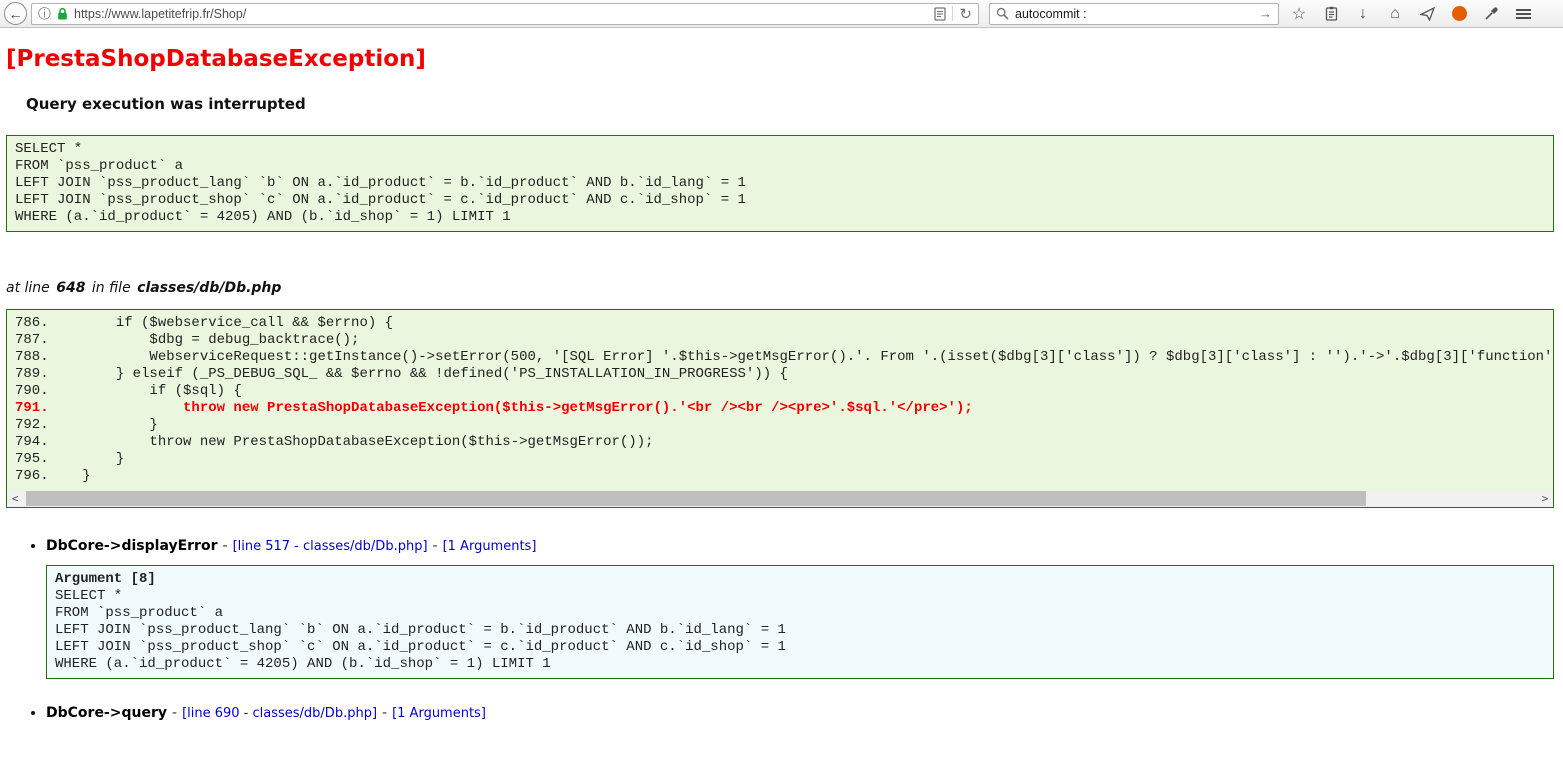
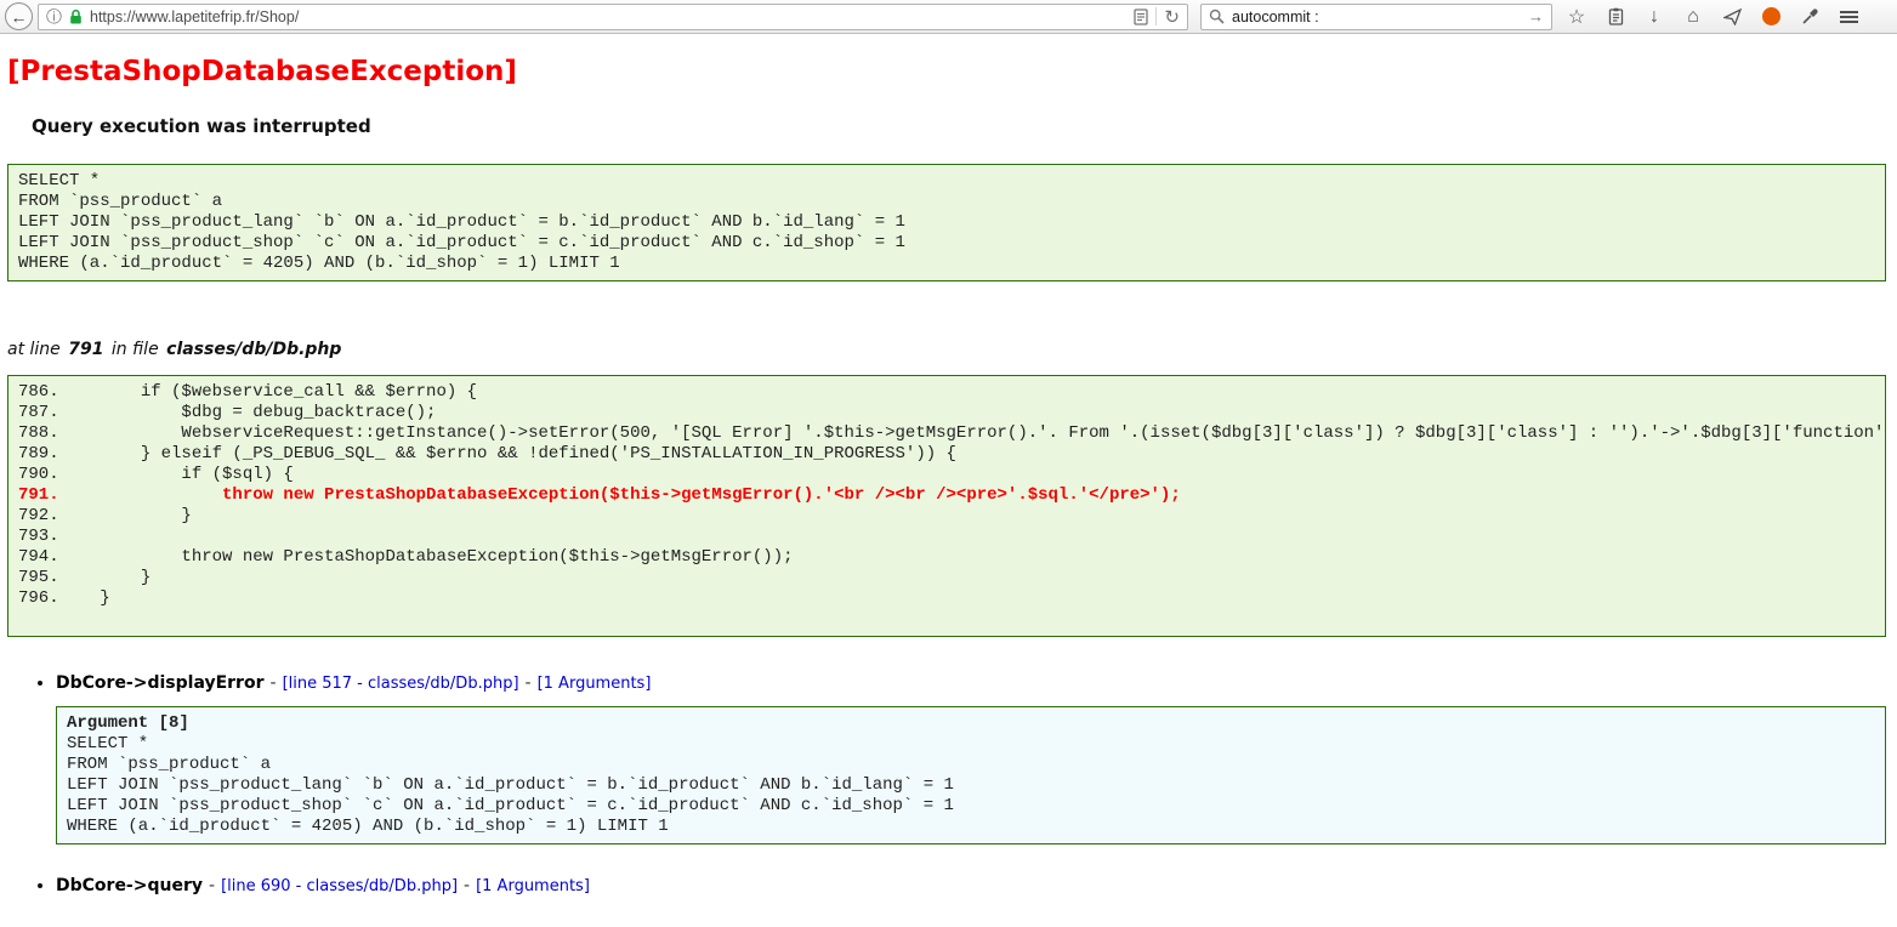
  ←
  ⓘ
  https://www.lapetitefrip.fr/Shop/
  ↻
  autocommit :
  →
  ☆
  ↓
  ⌂
  [PrestaShopDatabaseException]
  Query execution was interrupted
  SELECT *
  FROM `pss_product` a
  LEFT JOIN `pss_product_lang` `b` ON a.`id_product` = b.`id_product` AND b.`id_lang` = 1
  LEFT JOIN `pss_product_shop` `c` ON a.`id_product` = c.`id_product` AND c.`id_shop` = 1
  WHERE (a.`id_product` = 4205) AND (b.`id_shop` = 1) LIMIT 1
- at line 648 in file classes/db/Db.php
+ at line 791 in file classes/db/Db.php
  786. if ($webservice_call && $errno) {
  787. $dbg = debug_backtrace();
  788. WebserviceRequest::getInstance()->setError(500, '[SQL Error] '.$this->getMsgError().'. From '.(isset($dbg[3]['class']) ? $dbg[3]['class'] : '').'->'.$dbg[3]['function'
  789. } elseif (_PS_DEBUG_SQL_ && $errno && !defined('PS_INSTALLATION_IN_PROGRESS')) {
  790. if ($sql) {
  791. throw new PrestaShopDatabaseException($this->getMsgError().'<br /><br /><pre>'.$sql.'</pre>');
  792. }
+ 793.
  794. throw new PrestaShopDatabaseException($this->getMsgError());
  795. }
  796. }
- <
- >
  DbCore->displayError - [line 517 - classes/db/Db.php] - [1 Arguments]
  Argument [8]
  SELECT *
  FROM `pss_product` a
  LEFT JOIN `pss_product_lang` `b` ON a.`id_product` = b.`id_product` AND b.`id_lang` = 1
  LEFT JOIN `pss_product_shop` `c` ON a.`id_product` = c.`id_product` AND c.`id_shop` = 1
  WHERE (a.`id_product` = 4205) AND (b.`id_shop` = 1) LIMIT 1
  DbCore->query - [line 690 - classes/db/Db.php] - [1 Arguments]
